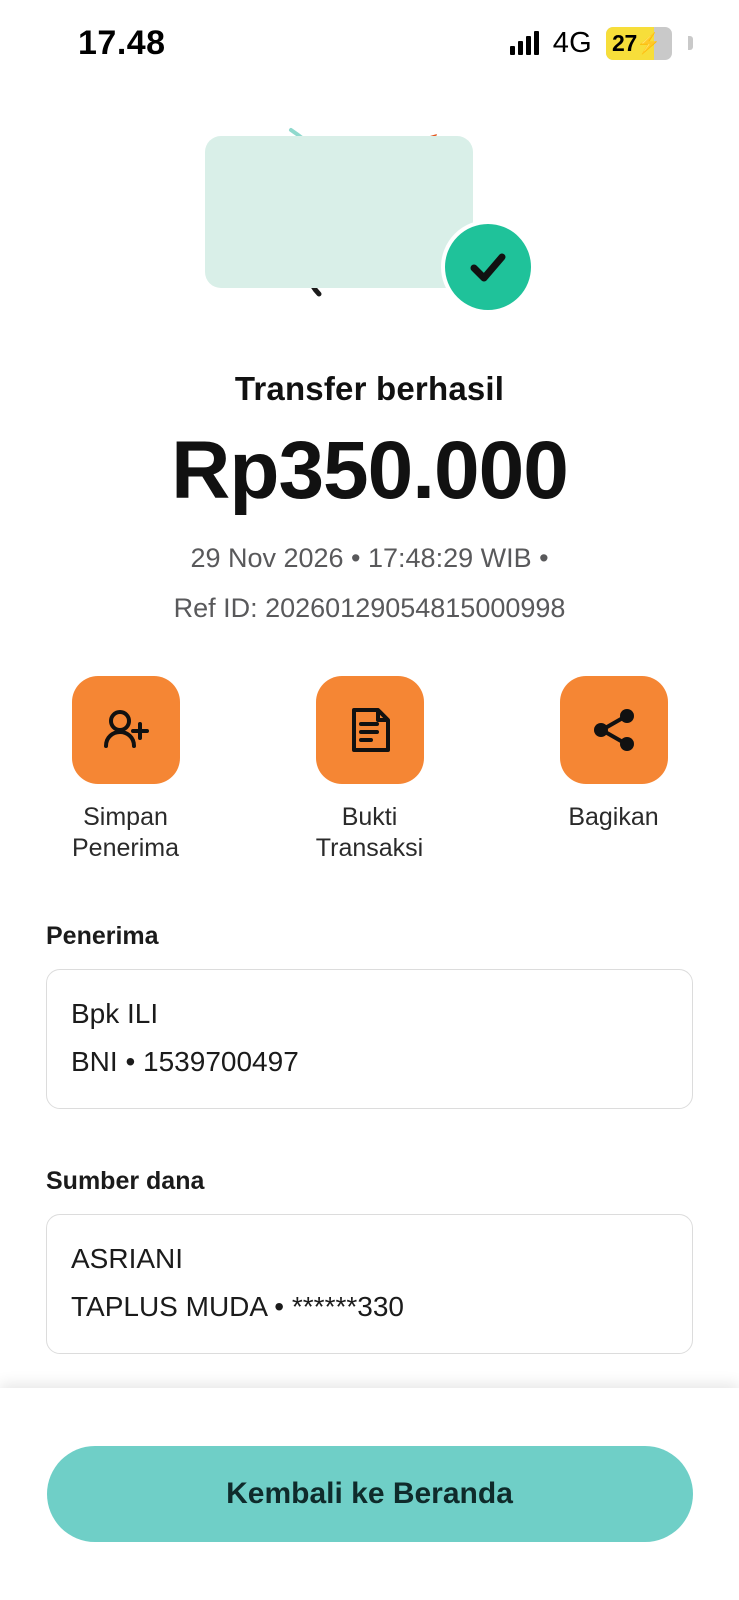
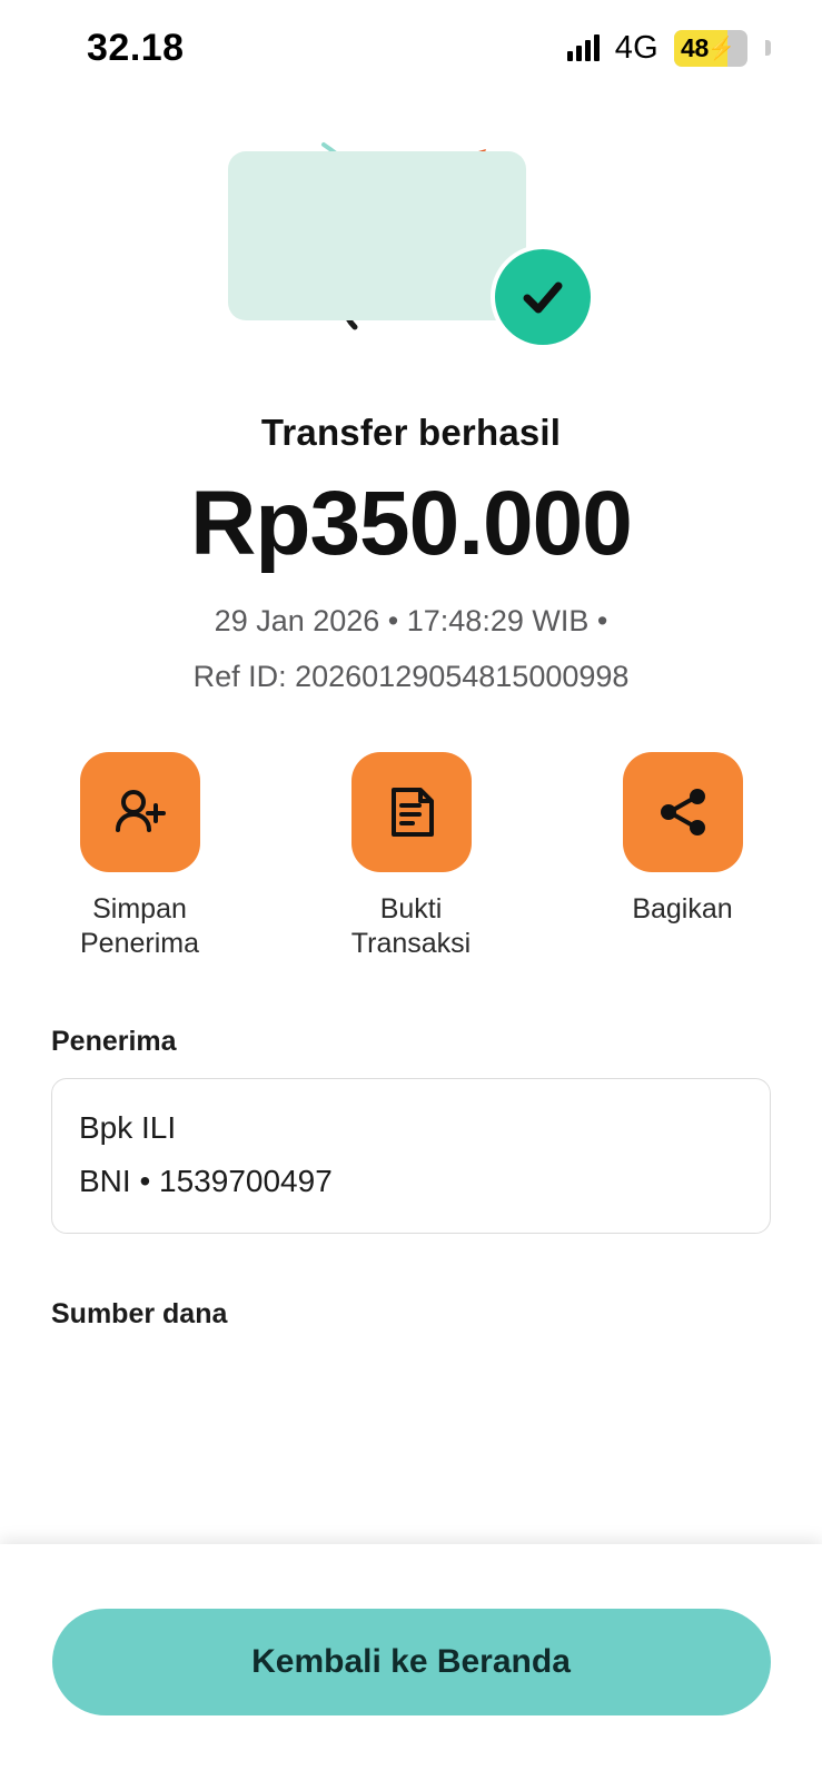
- 17.48
+ 32.18
  4G
- 27
+ 48
  ⚡
  Transfer berhasil
  Rp350.000
- 29 Nov 2026 • 17:48:29 WIB •
+ 29 Jan 2026 • 17:48:29 WIB •
  Ref ID: 20260129054815000998
  Simpan
  Penerima
  Bukti
  Transaksi
  Bagikan
  Penerima
  Bpk ILI
  BNI • 1539700497
  Sumber dana
- ASRIANI
- TAPLUS MUDA • ******330
  Kembali ke Beranda
